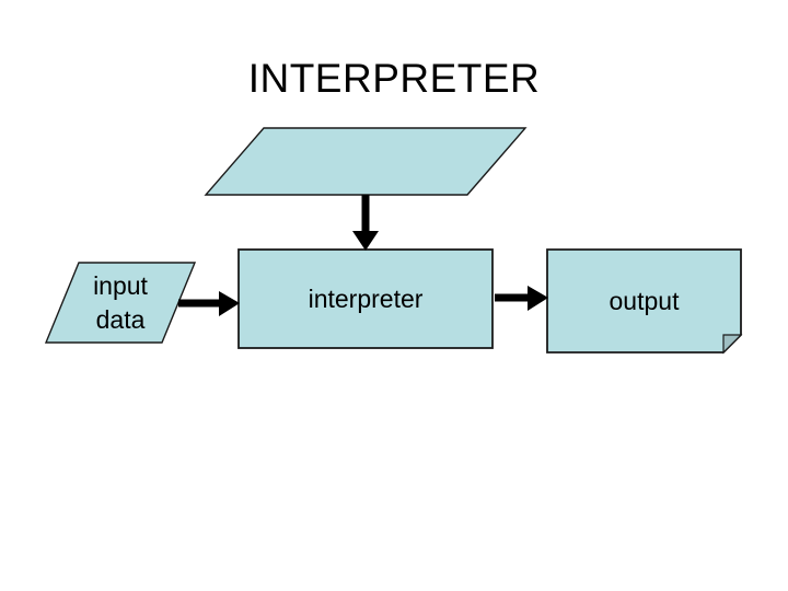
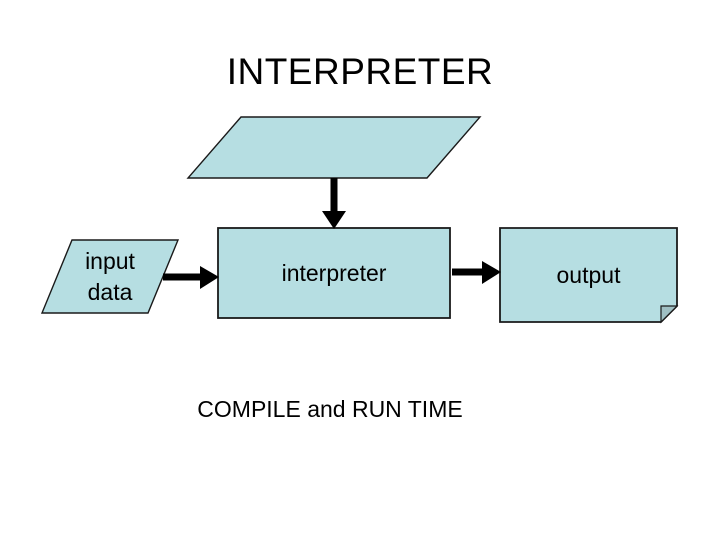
  INTERPRETER
  input
  data
  interpreter
  output
+ COMPILE and RUN TIME
